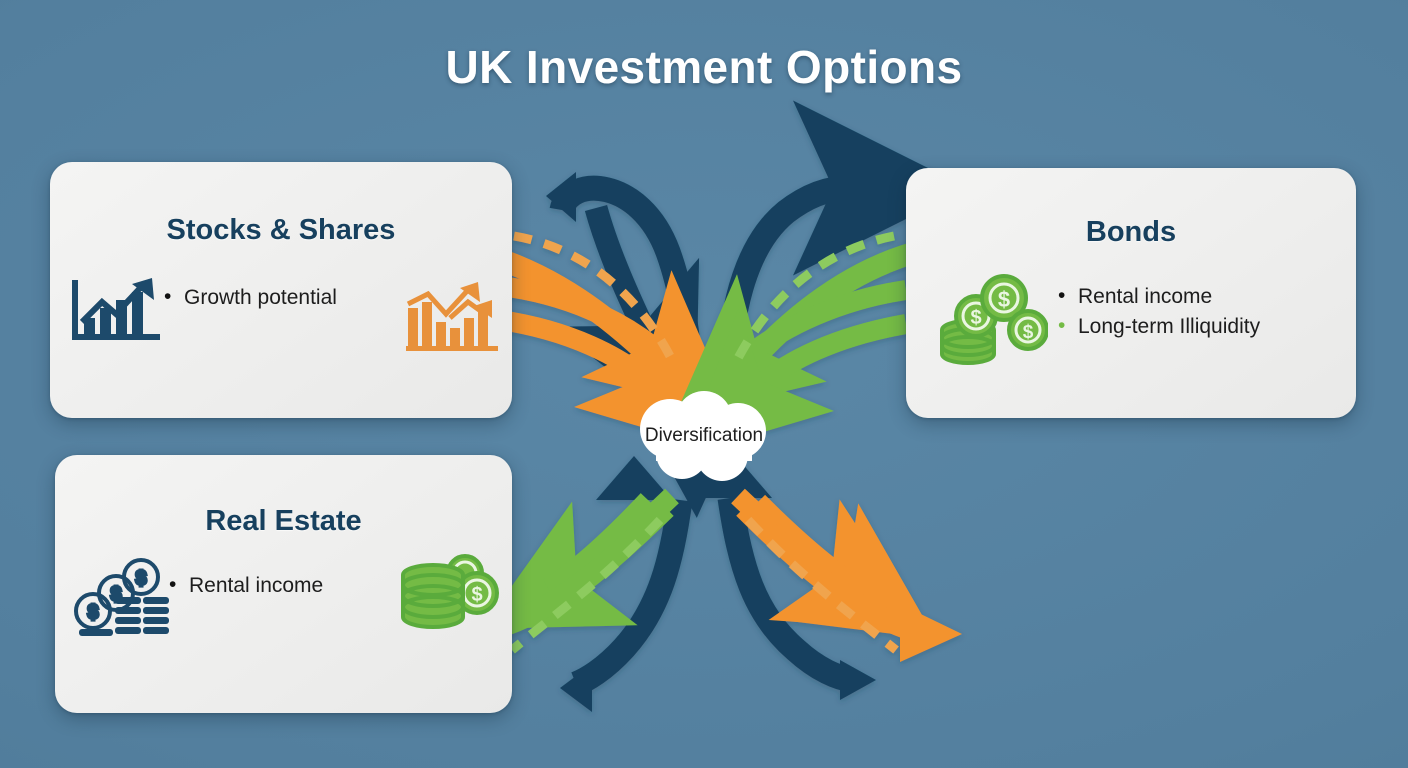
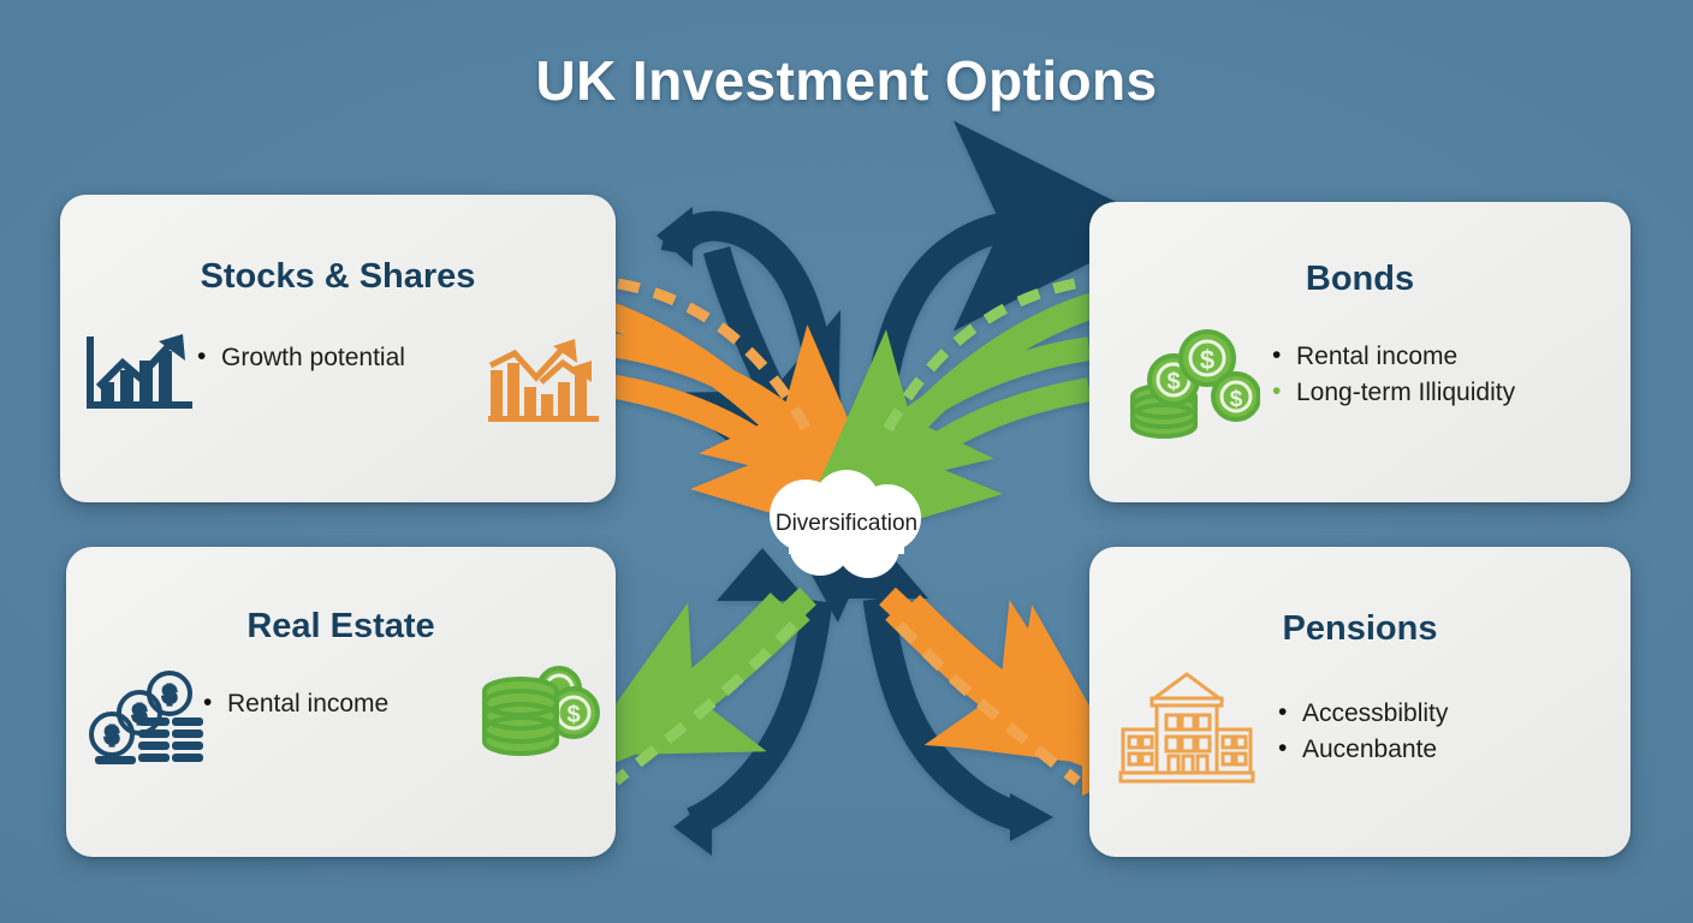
  UK Investment Options
  Stocks & Shares
  Growth potential
  Bonds
  $
  $
  $
  Rental income
  Long-term Illiquidity
  Real Estate
  $
  $
  $
  Rental income
  $
+ Pensions
+ Accessbiblity
+ Aucenbante
  Diversification
